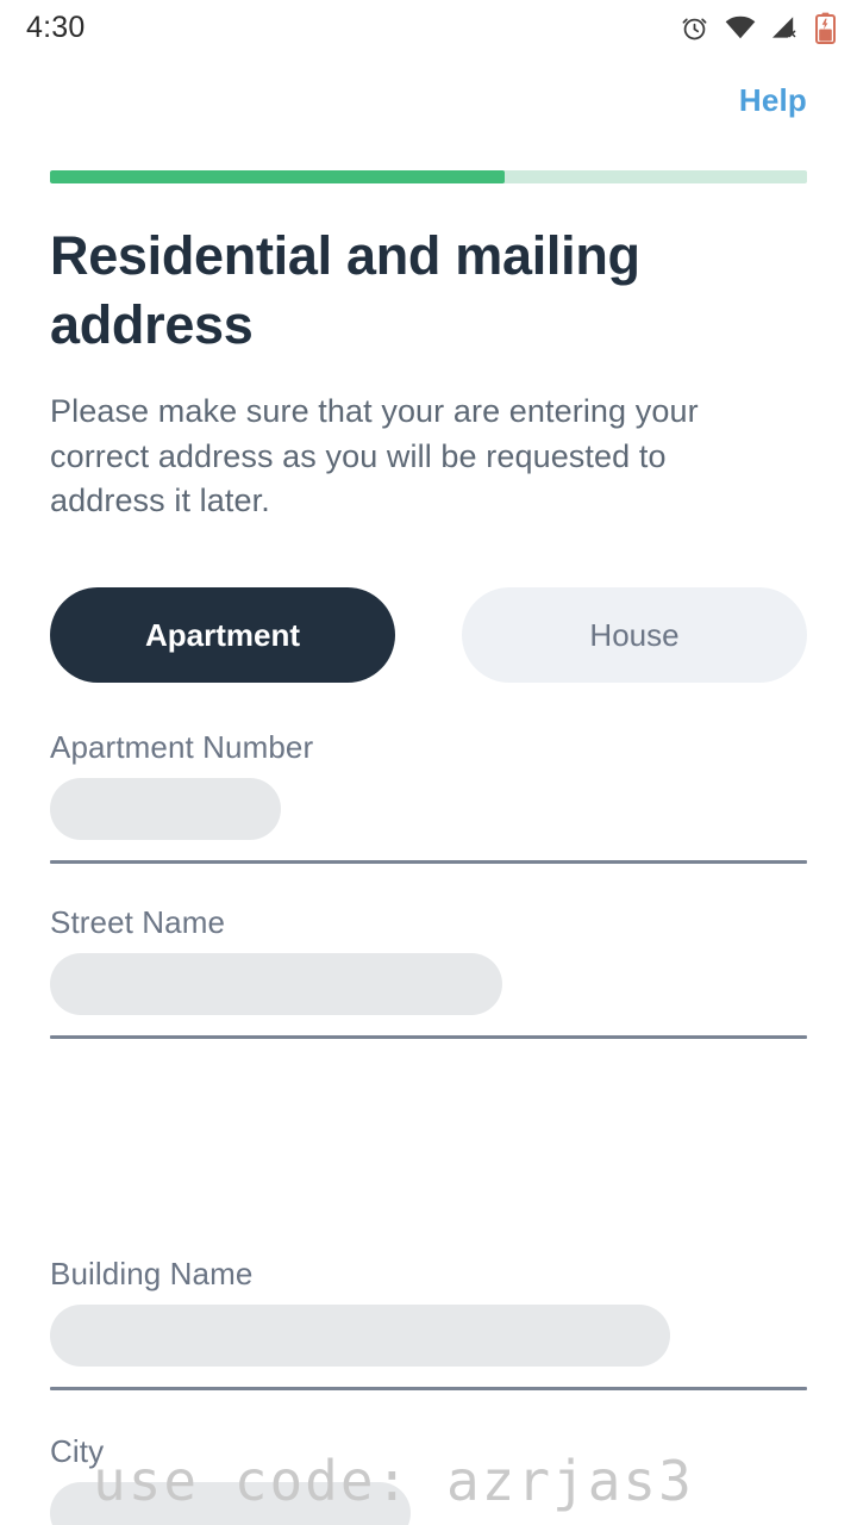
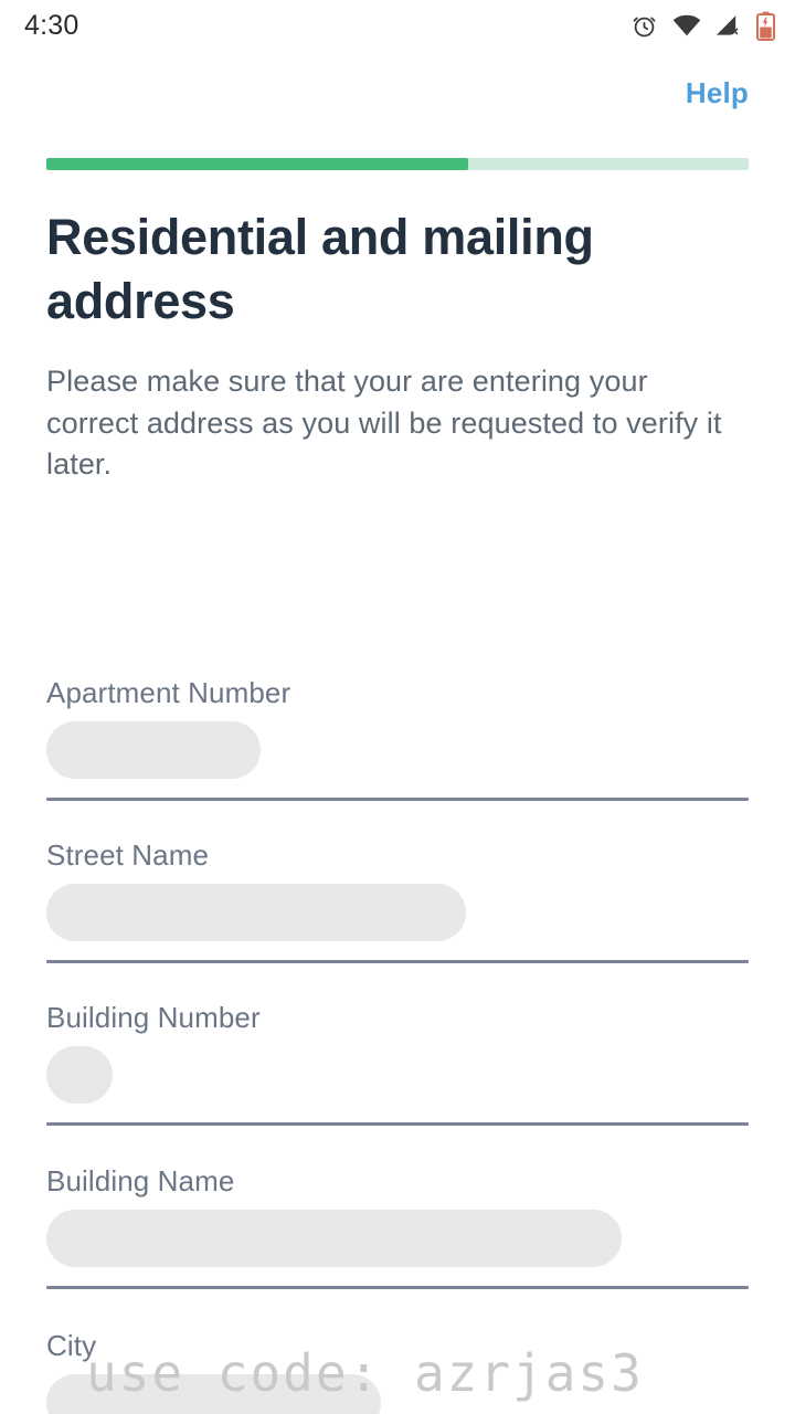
  4:30
  Help
  Residential and mailing address
- Please make sure that your are entering your correct address as you will be requested to address it later.
+ Please make sure that your are entering your correct address as you will be requested to verify it later.
- Apartment
- House
  Apartment Number
  Street Name
+ Building Number
  Building Name
  City
  use code: azrjas3
